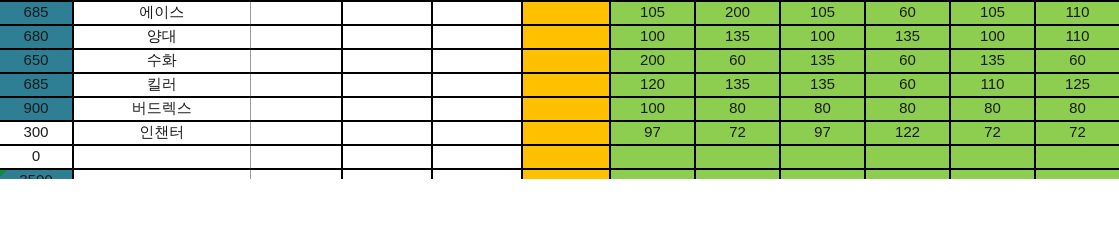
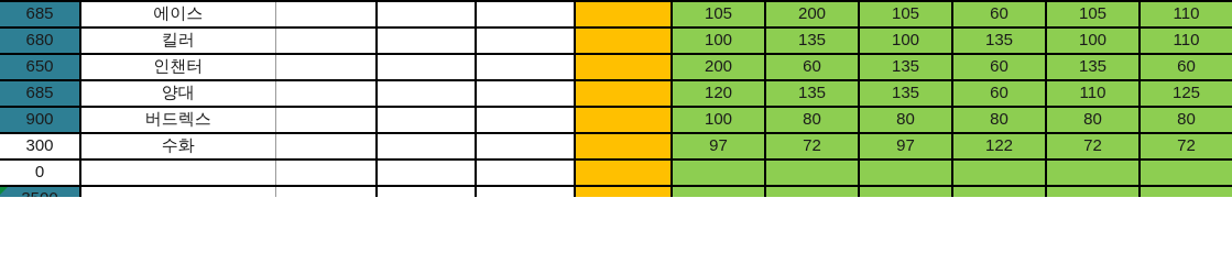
  685	에이스					105	200	105	60	105	110
- 680	양대					100	135	100	135	100	110
+ 680	킬러					100	135	100	135	100	110
- 650	수화					200	60	135	60	135	60
+ 650	인챈터					200	60	135	60	135	60
- 685	킬러					120	135	135	60	110	125
+ 685	양대					120	135	135	60	110	125
  900	버드렉스					100	80	80	80	80	80
- 300	인챈터					97	72	97	122	72	72
+ 300	수화					97	72	97	122	72	72
  0
